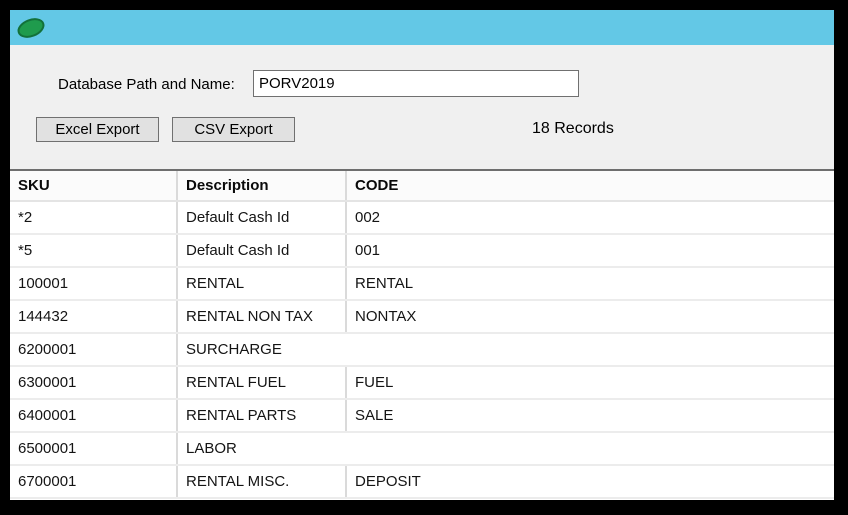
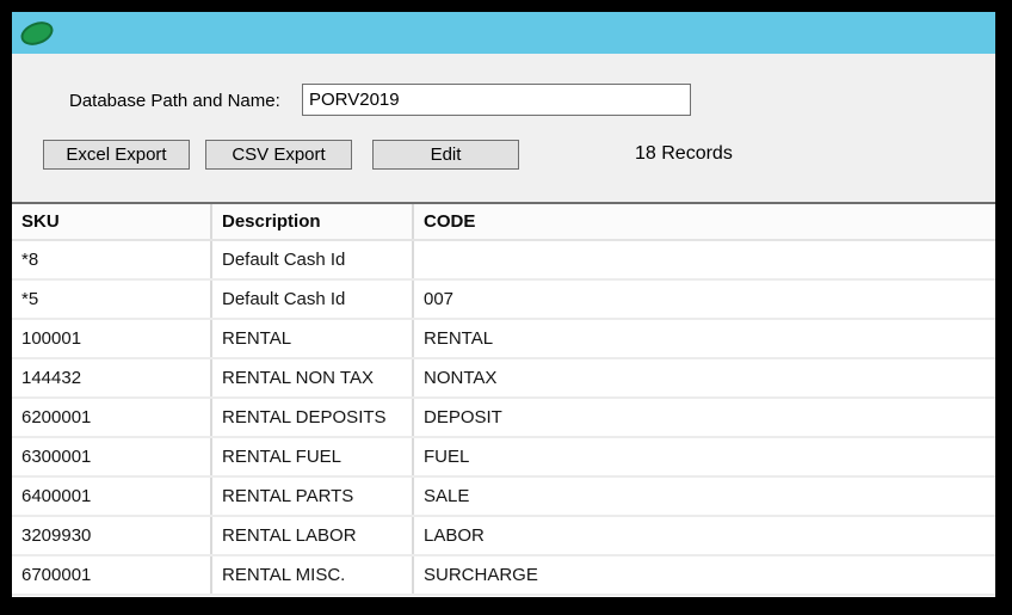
  Database Path and Name:
  PORV2019
  Excel Export
  CSV Export
+ Edit
  18 Records
  SKU
  Description
  CODE
- *2
+ *8
  Default Cash Id
- 002
  *5
  Default Cash Id
- 001
+ 007
  100001
  RENTAL
  RENTAL
  144432
  RENTAL NON TAX
  NONTAX
  6200001
+ RENTAL DEPOSITS
- SURCHARGE
+ DEPOSIT
  6300001
  RENTAL FUEL
  FUEL
  6400001
  RENTAL PARTS
  SALE
- 6500001
+ 3209930
+ RENTAL LABOR
  LABOR
  6700001
  RENTAL MISC.
- DEPOSIT
+ SURCHARGE
